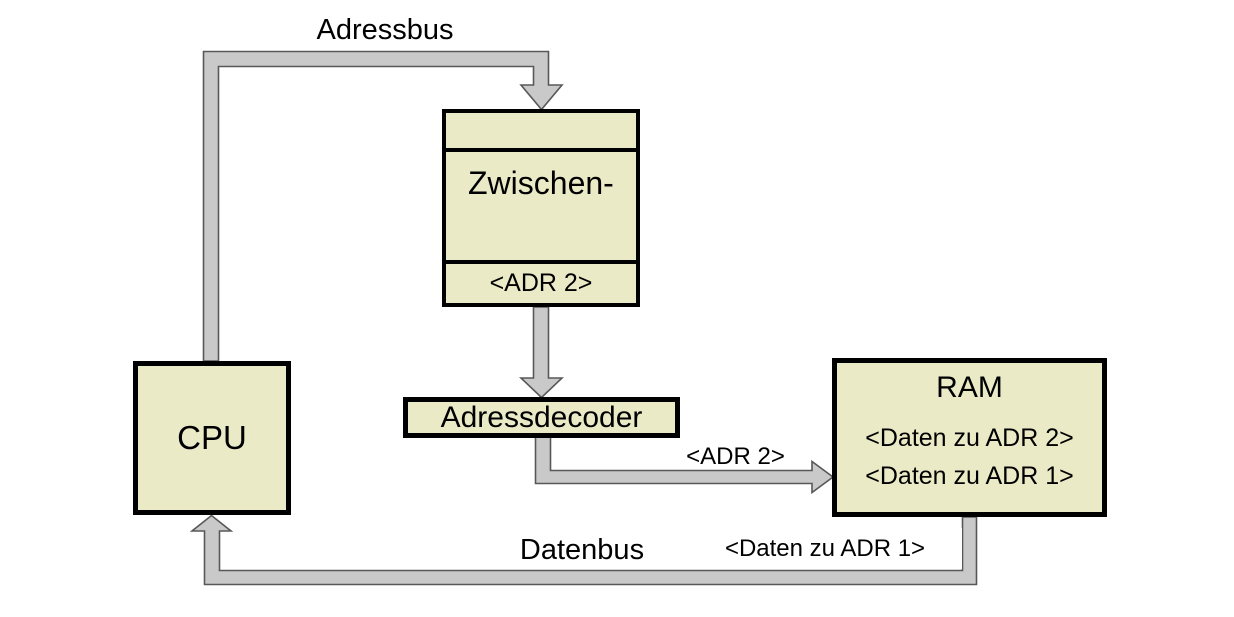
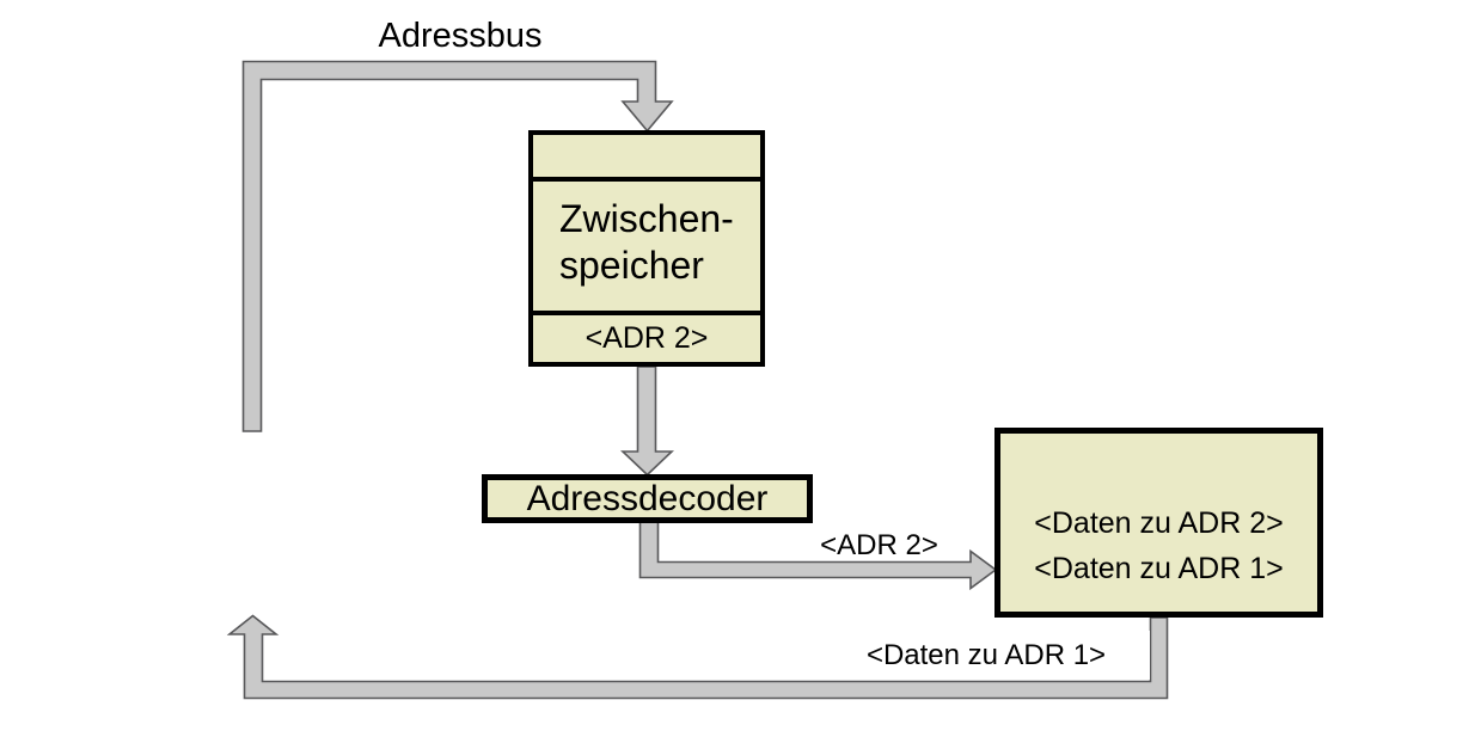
- CPU
  Zwischen-
+ speicher
  <ADR 2>
  Adressdecoder
- RAM
  <Daten zu ADR 2>
  <Daten zu ADR 1>
  Adressbus
  <ADR 2>
- Datenbus
  <Daten zu ADR 1>
